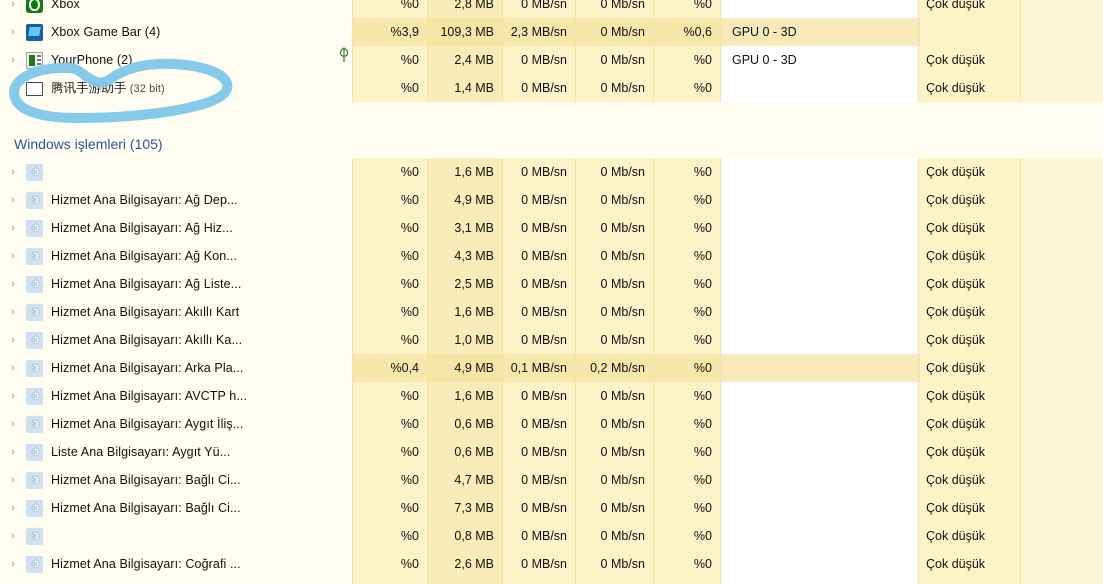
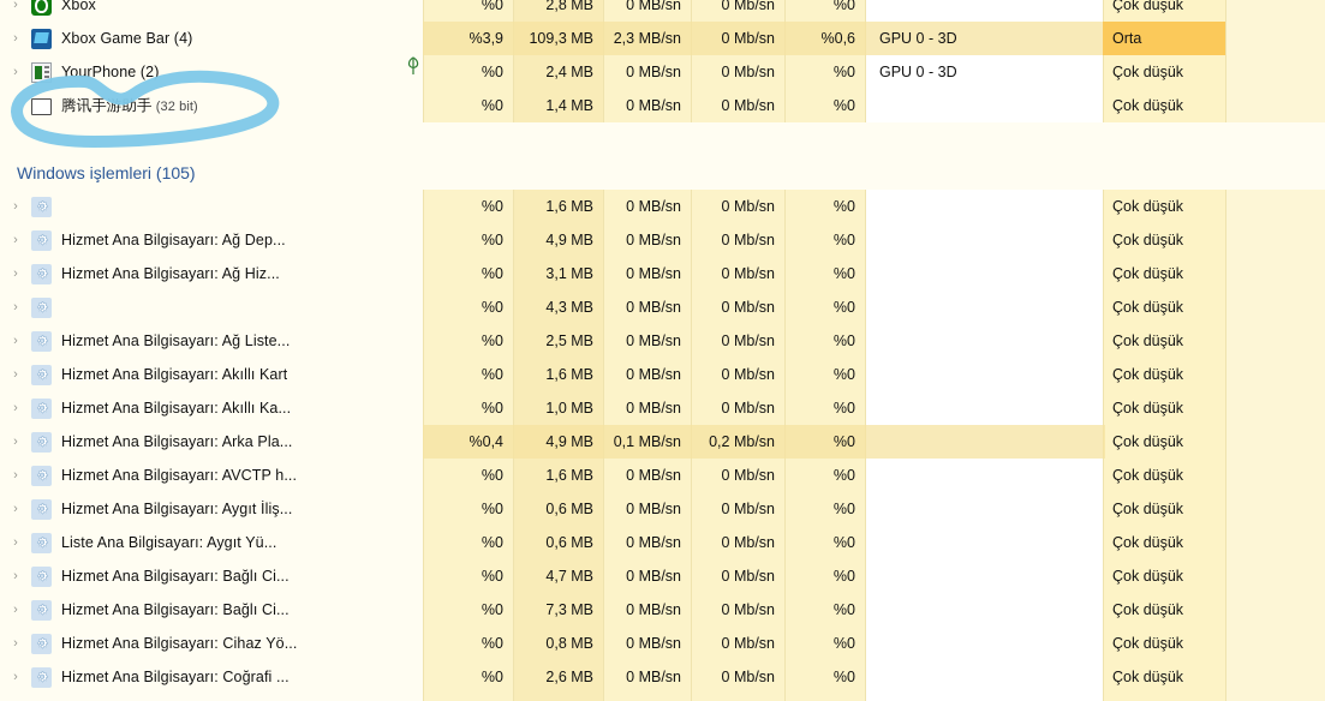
  ›
  Xbox
  %0
  2,8 MB
  0 MB/sn
  0 Mb/sn
  %0
  Çok düşük
  ›
  Xbox Game Bar (4)
  %3,9
  109,3 MB
  2,3 MB/sn
  0 Mb/sn
  %0,6
  GPU 0 - 3D
+ Orta
  ›
  YourPhone (2)
  %0
  2,4 MB
  0 MB/sn
  0 Mb/sn
  %0
  GPU 0 - 3D
  Çok düşük
  腾讯手游助手 (32 bit)
  %0
  1,4 MB
  0 MB/sn
  0 Mb/sn
  %0
  Çok düşük
  Windows işlemleri (105)
  ›
  %0
  1,6 MB
  0 MB/sn
  0 Mb/sn
  %0
  Çok düşük
  ›
  Hizmet Ana Bilgisayarı: Ağ Dep...
  %0
  4,9 MB
  0 MB/sn
  0 Mb/sn
  %0
  Çok düşük
  ›
  Hizmet Ana Bilgisayarı: Ağ Hiz...
  %0
  3,1 MB
  0 MB/sn
  0 Mb/sn
  %0
  Çok düşük
  ›
- Hizmet Ana Bilgisayarı: Ağ Kon...
  %0
  4,3 MB
  0 MB/sn
  0 Mb/sn
  %0
  Çok düşük
  ›
  Hizmet Ana Bilgisayarı: Ağ Liste...
  %0
  2,5 MB
  0 MB/sn
  0 Mb/sn
  %0
  Çok düşük
  ›
  Hizmet Ana Bilgisayarı: Akıllı Kart
  %0
  1,6 MB
  0 MB/sn
  0 Mb/sn
  %0
  Çok düşük
  ›
  Hizmet Ana Bilgisayarı: Akıllı Ka...
  %0
  1,0 MB
  0 MB/sn
  0 Mb/sn
  %0
  Çok düşük
  ›
  Hizmet Ana Bilgisayarı: Arka Pla...
  %0,4
  4,9 MB
  0,1 MB/sn
  0,2 Mb/sn
  %0
  Çok düşük
  ›
  Hizmet Ana Bilgisayarı: AVCTP h...
  %0
  1,6 MB
  0 MB/sn
  0 Mb/sn
  %0
  Çok düşük
  ›
  Hizmet Ana Bilgisayarı: Aygıt İliş...
  %0
  0,6 MB
  0 MB/sn
  0 Mb/sn
  %0
  Çok düşük
  ›
  Liste Ana Bilgisayarı: Aygıt Yü...
  %0
  0,6 MB
  0 MB/sn
  0 Mb/sn
  %0
  Çok düşük
  ›
  Hizmet Ana Bilgisayarı: Bağlı Ci...
  %0
  4,7 MB
  0 MB/sn
  0 Mb/sn
  %0
  Çok düşük
  ›
  Hizmet Ana Bilgisayarı: Bağlı Ci...
  %0
  7,3 MB
  0 MB/sn
  0 Mb/sn
  %0
  Çok düşük
  ›
+ Hizmet Ana Bilgisayarı: Cihaz Yö...
  %0
  0,8 MB
  0 MB/sn
  0 Mb/sn
  %0
  Çok düşük
  ›
  Hizmet Ana Bilgisayarı: Coğrafi ...
  %0
  2,6 MB
  0 MB/sn
  0 Mb/sn
  %0
  Çok düşük
